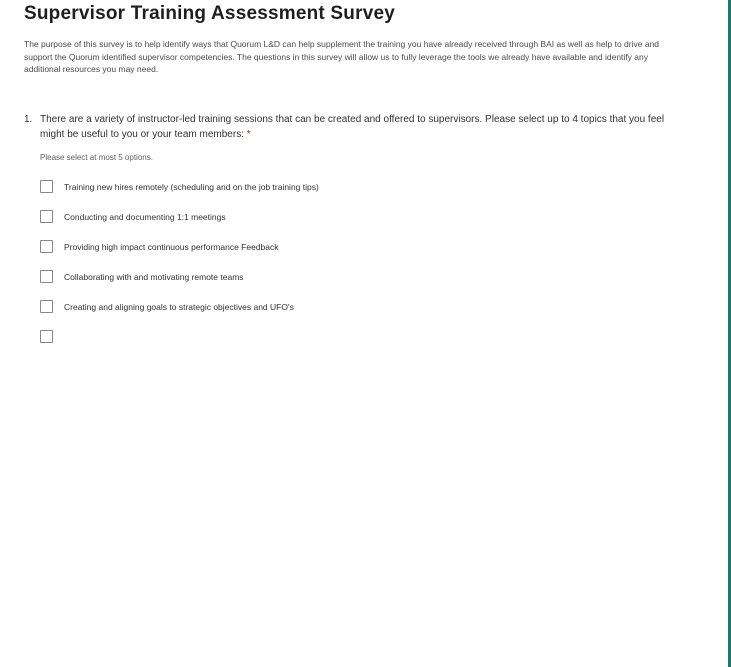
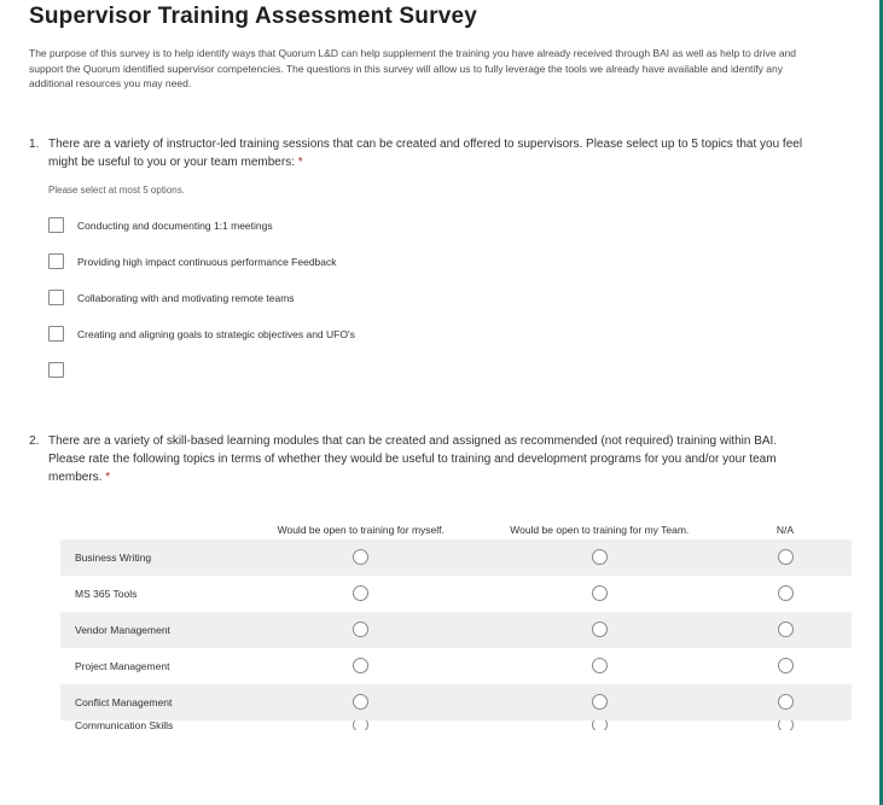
  Supervisor Training Assessment Survey
  The purpose of this survey is to help identify ways that Quorum L&D can help supplement the training you have already received through BAI as well as help to drive and support the Quorum identified supervisor competencies. The questions in this survey will allow us to fully leverage the tools we already have available and identify any additional resources you may need.
  1.
- There are a variety of instructor-led training sessions that can be created and offered to supervisors. Please select up to 4 topics that you feel might be useful to you or your team members: *
+ There are a variety of instructor-led training sessions that can be created and offered to supervisors. Please select up to 5 topics that you feel might be useful to you or your team members: *
  Please select at most 5 options.
- Training new hires remotely (scheduling and on the job training tips)
  Conducting and documenting 1:1 meetings
  Providing high impact continuous performance Feedback
  Collaborating with and motivating remote teams
  Creating and aligning goals to strategic objectives and UFO's
+ 2.
+ There are a variety of skill-based learning modules that can be created and assigned as recommended (not required) training within BAI. Please rate the following topics in terms of whether they would be useful to training and development programs for you and/or your team members. *
+ Would be open to training for myself.
+ Would be open to training for my Team.
+ N/A
+ Business Writing
+ MS 365 Tools
+ Vendor Management
+ Project Management
+ Conflict Management
+ Communication Skills
